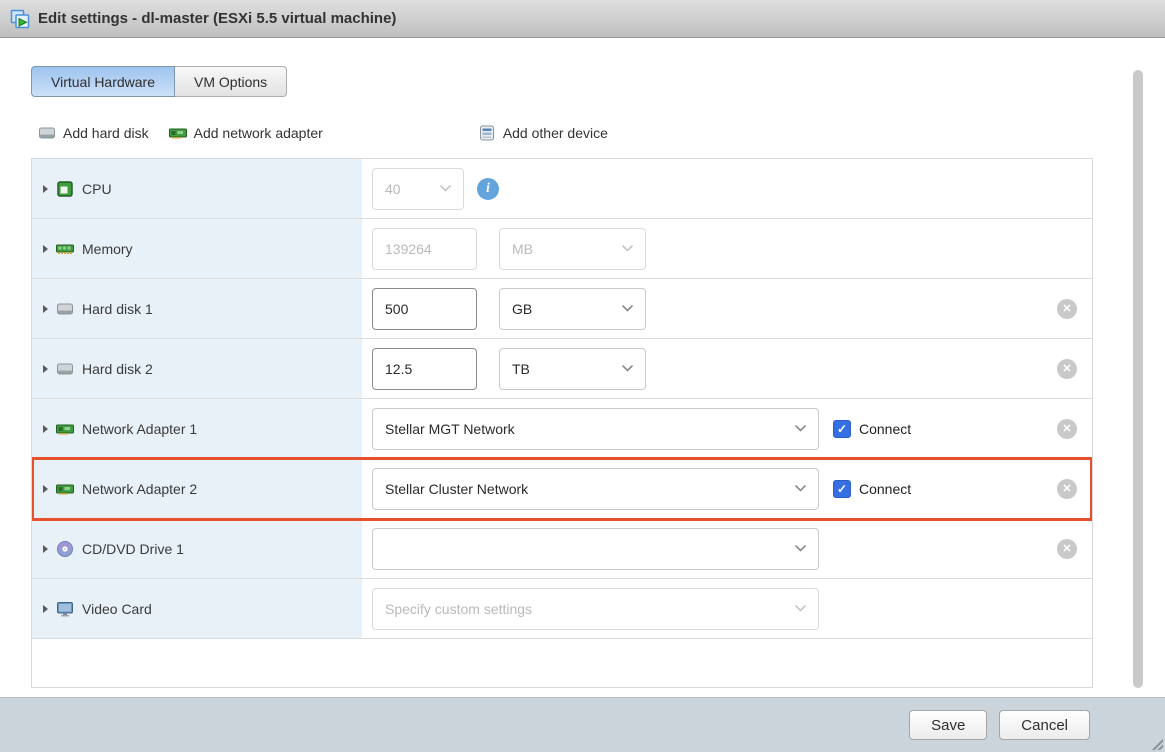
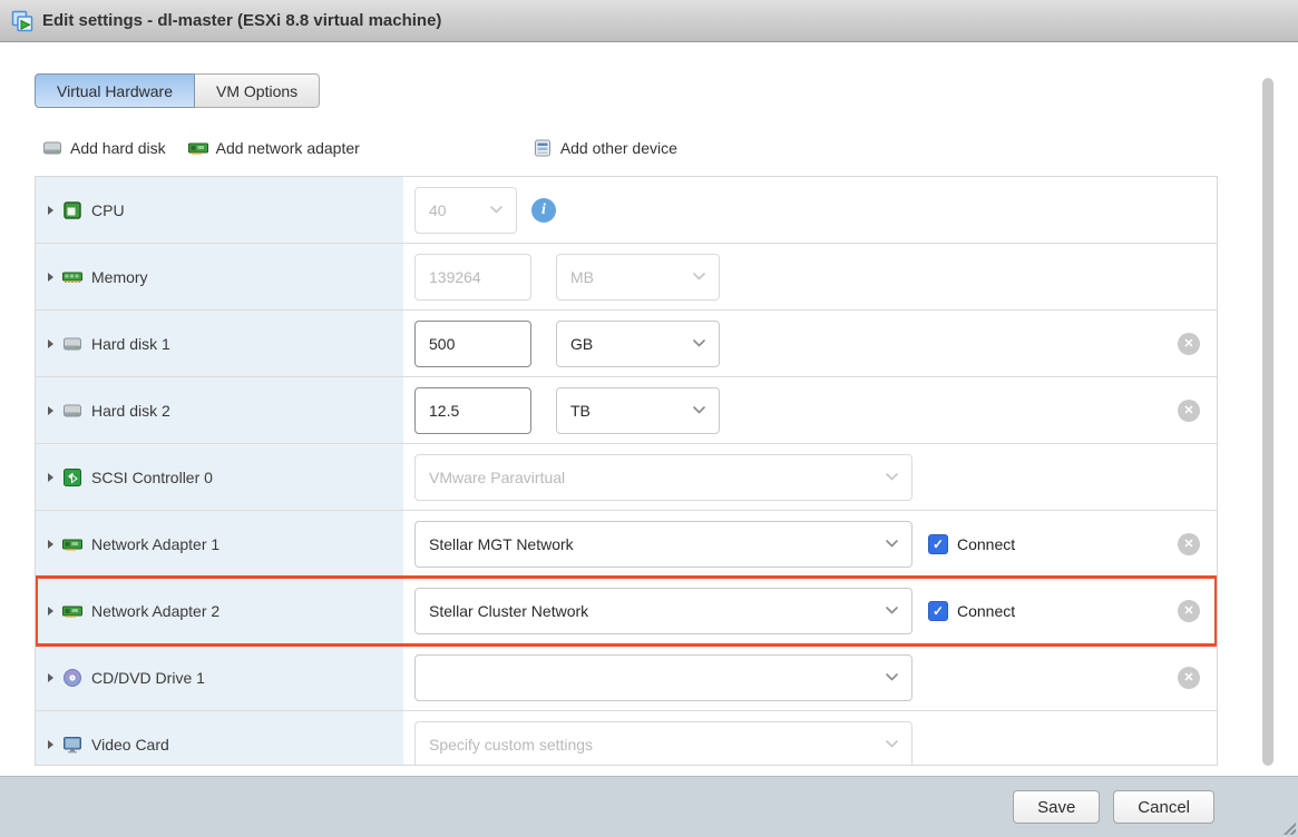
- Edit settings - dl-master (ESXi 5.5 virtual machine)
+ Edit settings - dl-master (ESXi 8.8 virtual machine)
  Virtual Hardware
  VM Options
  Add hard disk
  Add network adapter
  Add other device
  CPU
  40
  i
  Memory
  139264
  MB
  Hard disk 1
  500
  GB
  ✕
  Hard disk 2
  12.5
  TB
  ✕
+ SCSI Controller 0
+ VMware Paravirtual
  Network Adapter 1
  Stellar MGT Network
  ✓
  Connect
  ✕
  Network Adapter 2
  Stellar Cluster Network
  ✓
  Connect
  ✕
  CD/DVD Drive 1
  ✕
  Video Card
  Specify custom settings
  Save
  Cancel
